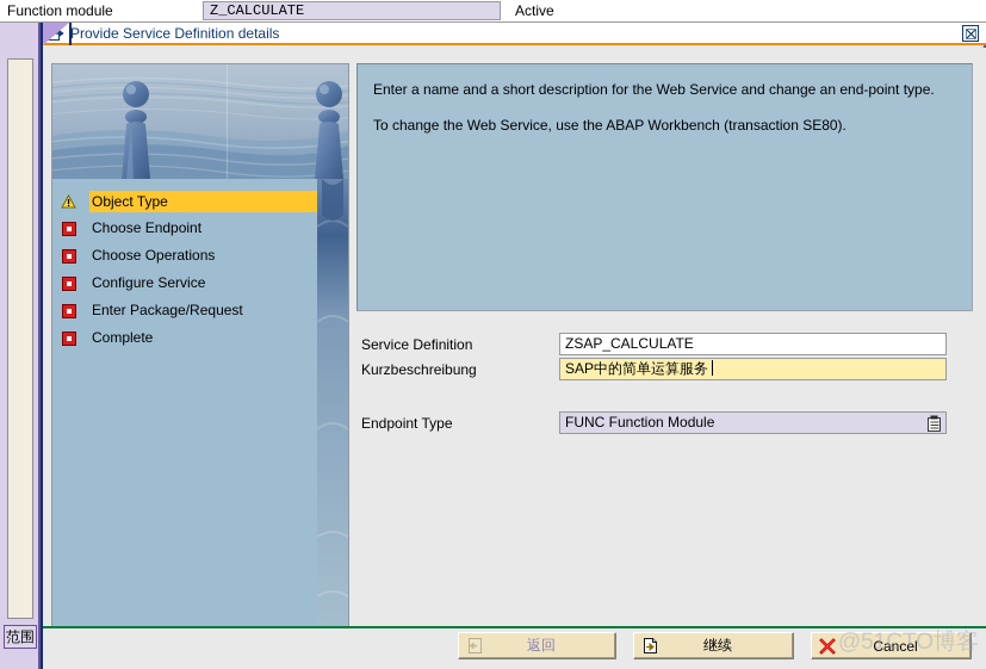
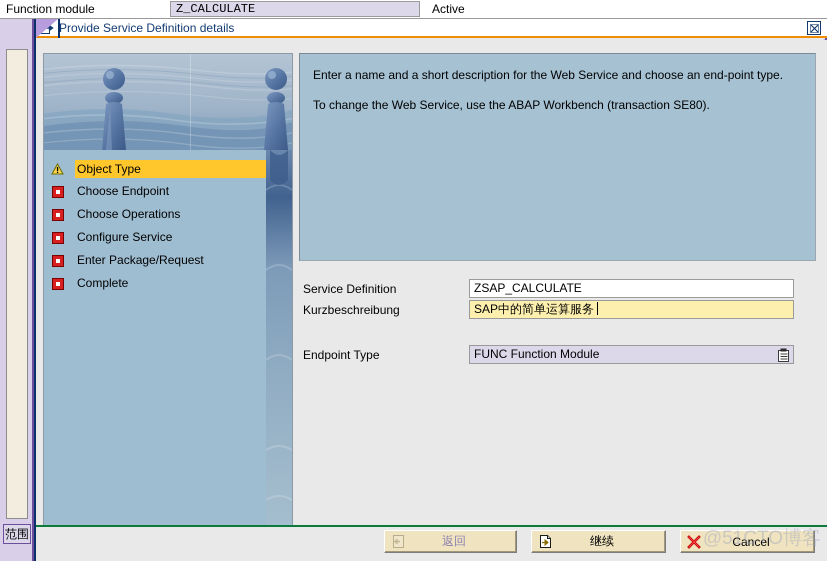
  Function module
  Z_CALCULATE
  Active
  范围
  Provide Service Definition details
  Object Type
  Choose Endpoint
  Choose Operations
  Configure Service
  Enter Package/Request
  Complete
- Enter a name and a short description for the Web Service and change an end-point type.
+ Enter a name and a short description for the Web Service and choose an end-point type.
  To change the Web Service, use the ABAP Workbench (transaction SE80).
  Service Definition
  ZSAP_CALCULATE
  Kurzbeschreibung
  SAP中的简单运算服务
  Endpoint Type
  FUNC Function Module
  返回
  继续
  Cancel
  @51CTO博客
